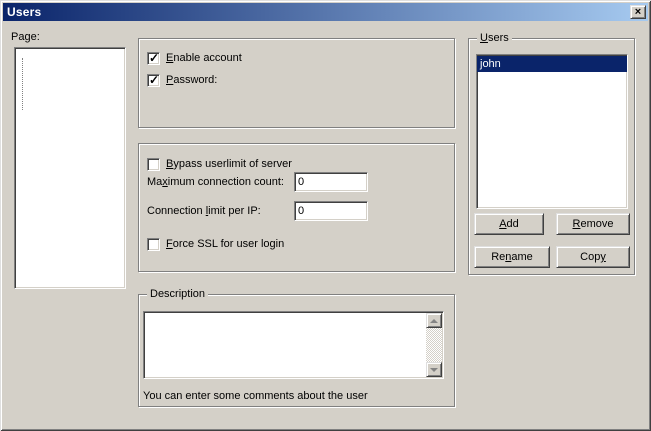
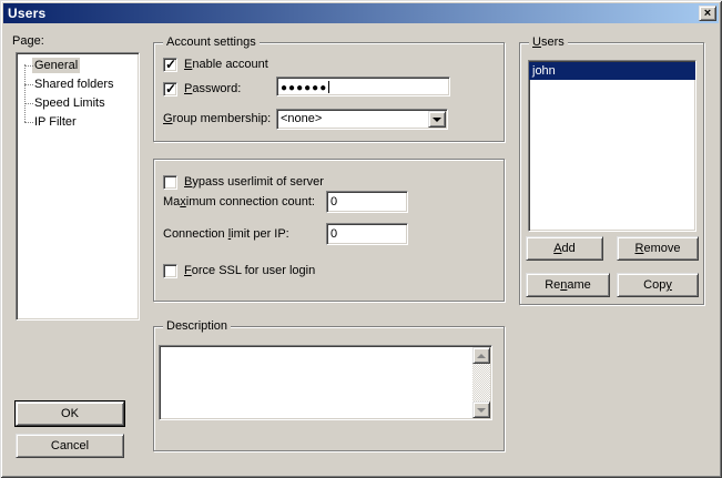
  Users
  ×
  Page:
+ General
+ Shared folders
+ Speed Limits
+ IP Filter
+ OK
+ Cancel
+ Account settings
  Enable account
  Password:
+ ●●●●●●
+ Group membership:
+ <none>
  Bypass userlimit of server
  Maximum connection count:
  0
  Connection limit per IP:
  0
  Force SSL for user login
  Description
- You can enter some comments about the user
  Users
  john
  A
  dd
  R
  emove
  Re
  n
  ame
  Cop
  y
